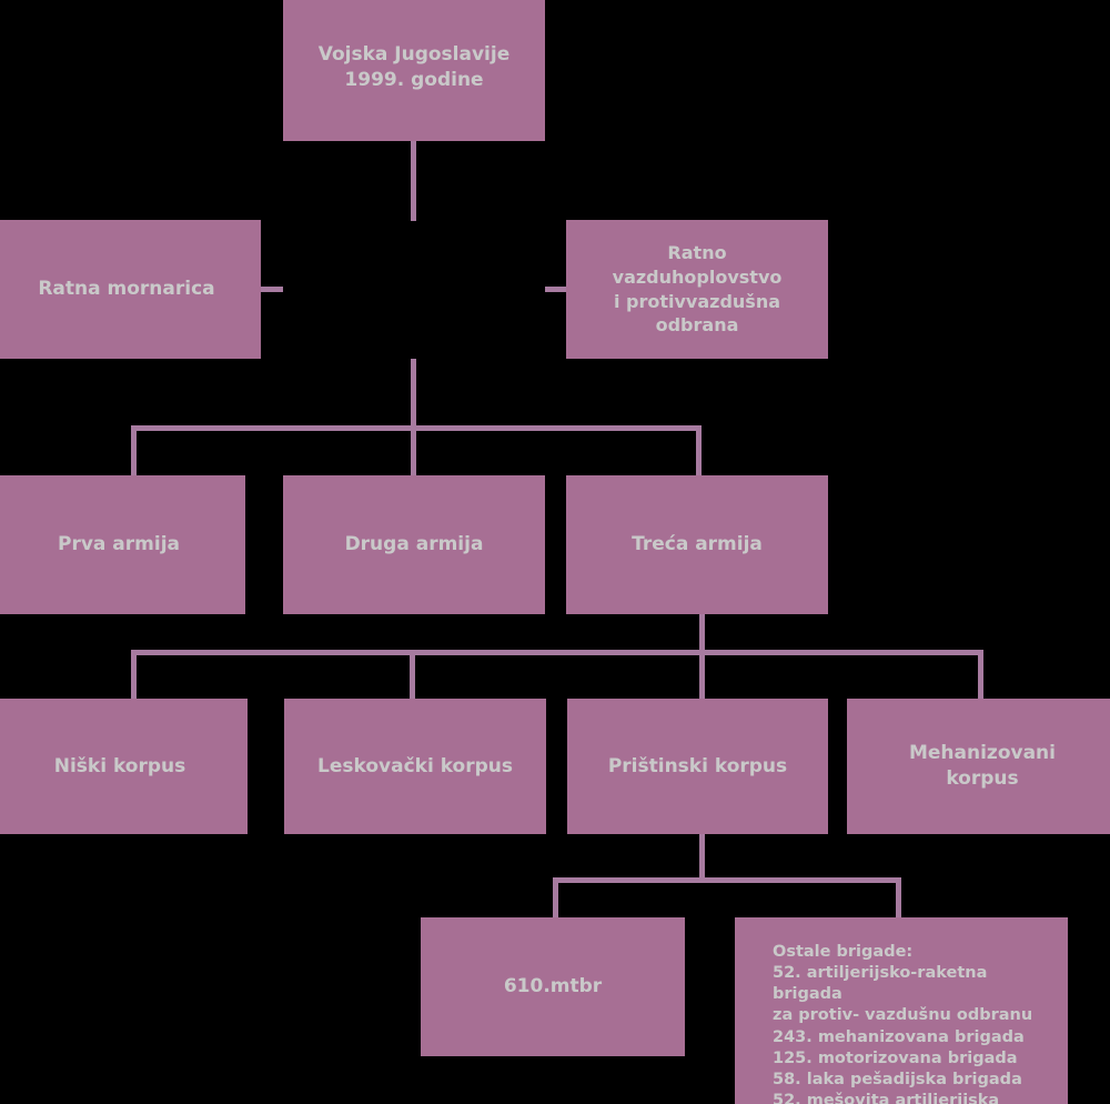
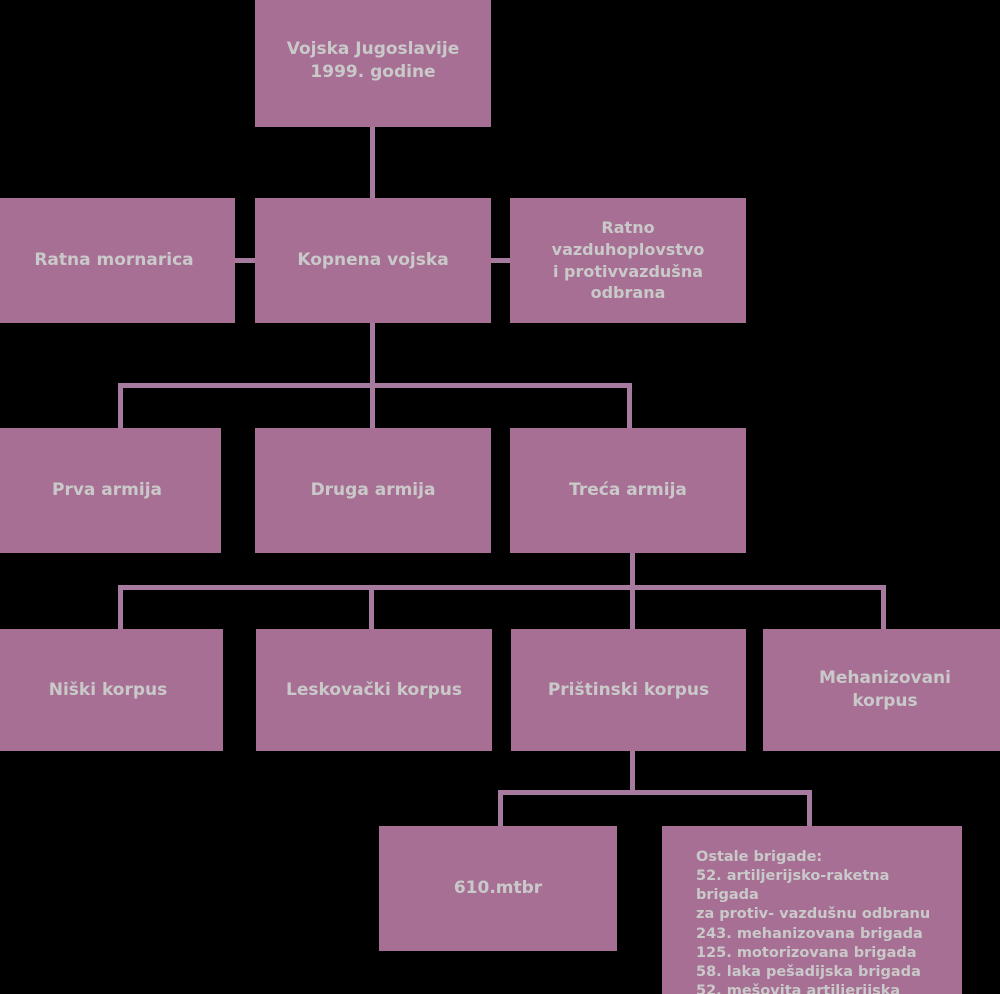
  Vojska Jugoslavije
  1999. godine
  Ratna mornarica
+ Kopnena vojska
  Ratno
  vazduhoplovstvo
  i protivvazdušna
  odbrana
  Prva armija
  Druga armija
  Treća armija
  Niški korpus
  Leskovački korpus
  Prištinski korpus
  Mehanizovani
  korpus
  610.mtbr
  Ostale brigade:
  52. artiljerijsko-raketna brigada
  za protiv- vazdušnu odbranu
  243. mehanizovana brigada
  125. motorizovana brigada
  58. laka pešadijska brigada
  52. mešovita artiljerijska
